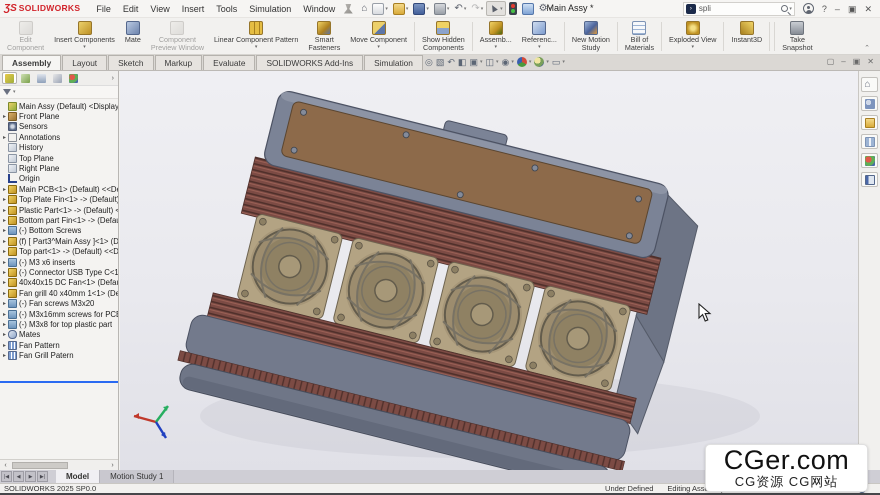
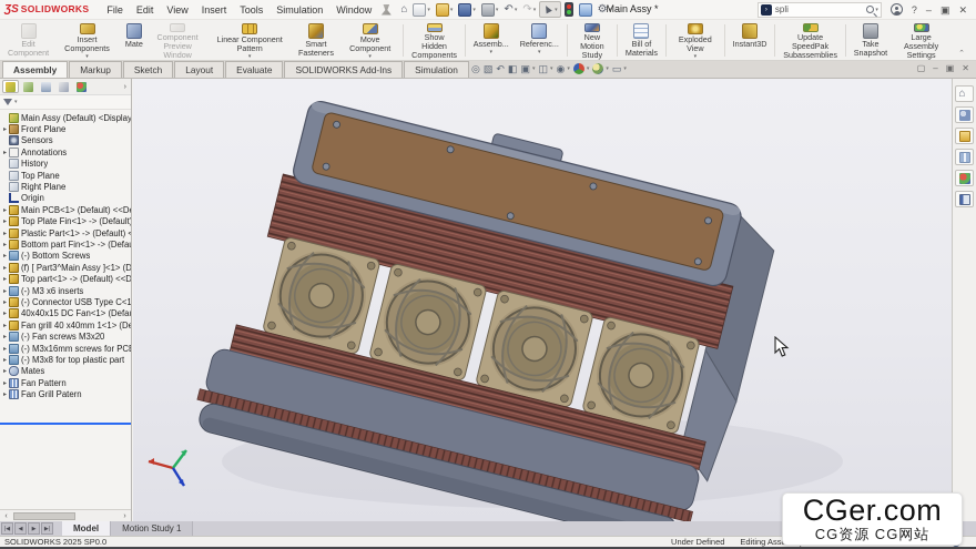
  ƷS
  SOLIDWORKS
  File
  Edit
  View
  Insert
  Tools
  Simulation
  Window
  ⌂
  ↶
  ↷
  ⚙
  Main Assy *
  spli
  ?
  –
  ▣
  ✕
  Edit
  Component
  Insert Components
  Mate
  Component
  Preview Window
  Linear Component Pattern
  Smart
  Fasteners
  Move Component
  Show Hidden
  Components
  Assemb...
  Referenc...
  New Motion
  Study
  Bill of
  Materials
  Exploded View
  Instant3D
+ Update SpeedPak
+ Subassemblies
  Take
  Snapshot
+ Large Assembly
+ Settings
  Assembly
- Layout
+ Markup
  Sketch
- Markup
+ Layout
  Evaluate
  SOLIDWORKS Add-Ins
  Simulation
  ◎
  ▧
  ↶
  ◧
  ▣
  ◫
  ◉
  ▭
  ▢
  –
  ▣
  ✕
  Main Assy (Default) <Display
  Front Plane
  Sensors
  Annotations
  History
  Top Plane
  Right Plane
  Origin
  Main PCB<1> (Default) <<D
  Top Plate Fin<1> -> (Default
  Plastic Part<1> -> (Default) <
  Bottom part Fin<1> -> (Defa
  (-) Bottom Screws
  (f) [ Part3^Main Assy ]<1> (D
  Top part<1> -> (Default) <<D
  (-) M3 x6 inserts
  (-) Connector USB Type C<1
  40x40x15 DC Fan<1> (Defa
  Fan grill 40 x40mm 1<1> (De
  (-) Fan screws M3x20
  (-) M3x16mm screws for PC
  (-) M3x8 for top plastic part
  Mates
  Fan Pattern
  Fan Grill Patern
  ⌂
  Model
  Motion Study 1
  SOLIDWORKS 2025 SP0.0
  Under Defined
  CGer.com
  CG资源 CG网站
